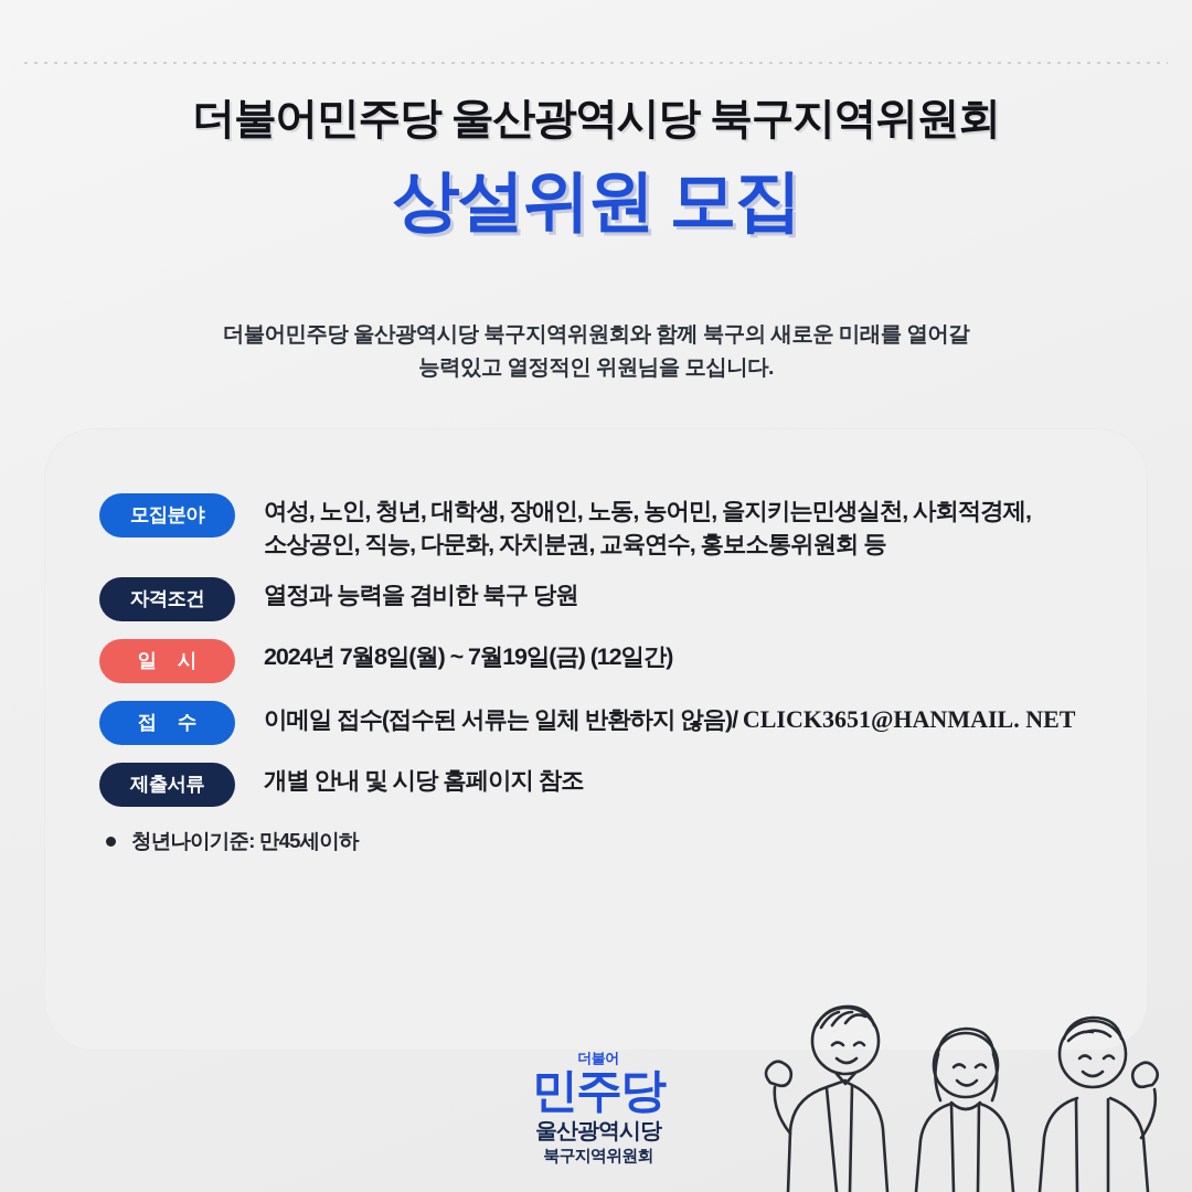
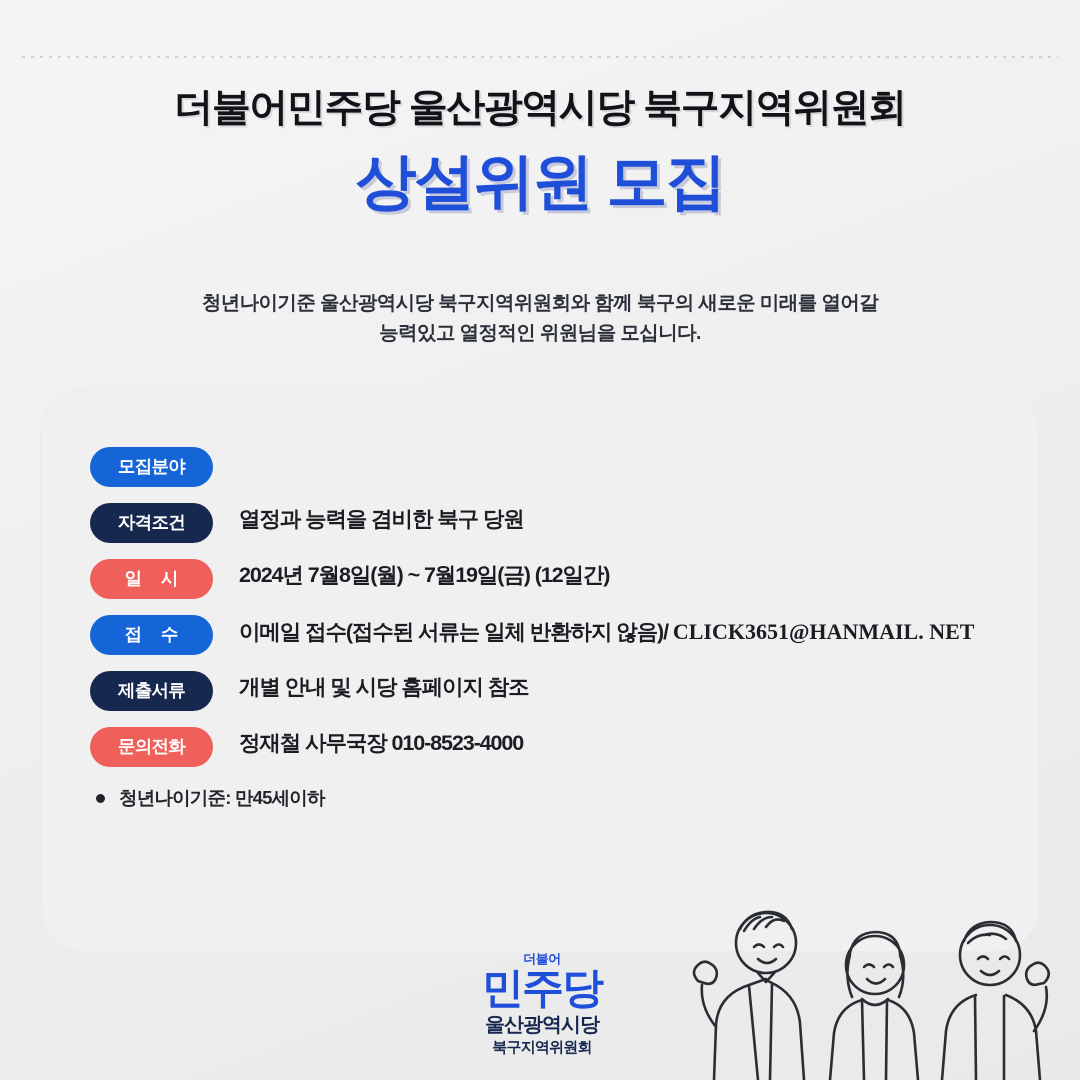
  더불어민주당 울산광역시당 북구지역위원회
  상설위원 모집
- 더불어민주당 울산광역시당 북구지역위원회와 함께 북구의 새로운 미래를 열어갈
+ 청년나이기준 울산광역시당 북구지역위원회와 함께 북구의 새로운 미래를 열어갈
  능력있고 열정적인 위원님을 모십니다.
  모집분야
- 여성, 노인, 청년, 대학생, 장애인, 노동, 농어민, 을지키는민생실천, 사회적경제,
- 소상공인, 직능, 다문화, 자치분권, 교육연수, 홍보소통위원회 등
  자격조건
  열정과 능력을 겸비한 북구 당원
  일 시
  2024년 7월8일(월) ~ 7월19일(금) (12일간)
  접 수
  이메일 접수(접수된 서류는 일체 반환하지 않음)/ CLICK3651@HANMAIL. NET
  제출서류
  개별 안내 및 시당 홈페이지 참조
+ 문의전화
+ 정재철 사무국장 010-8523-4000
  청년나이기준: 만45세이하
  더불어
  민주당
  울산광역시당
  북구지역위원회
